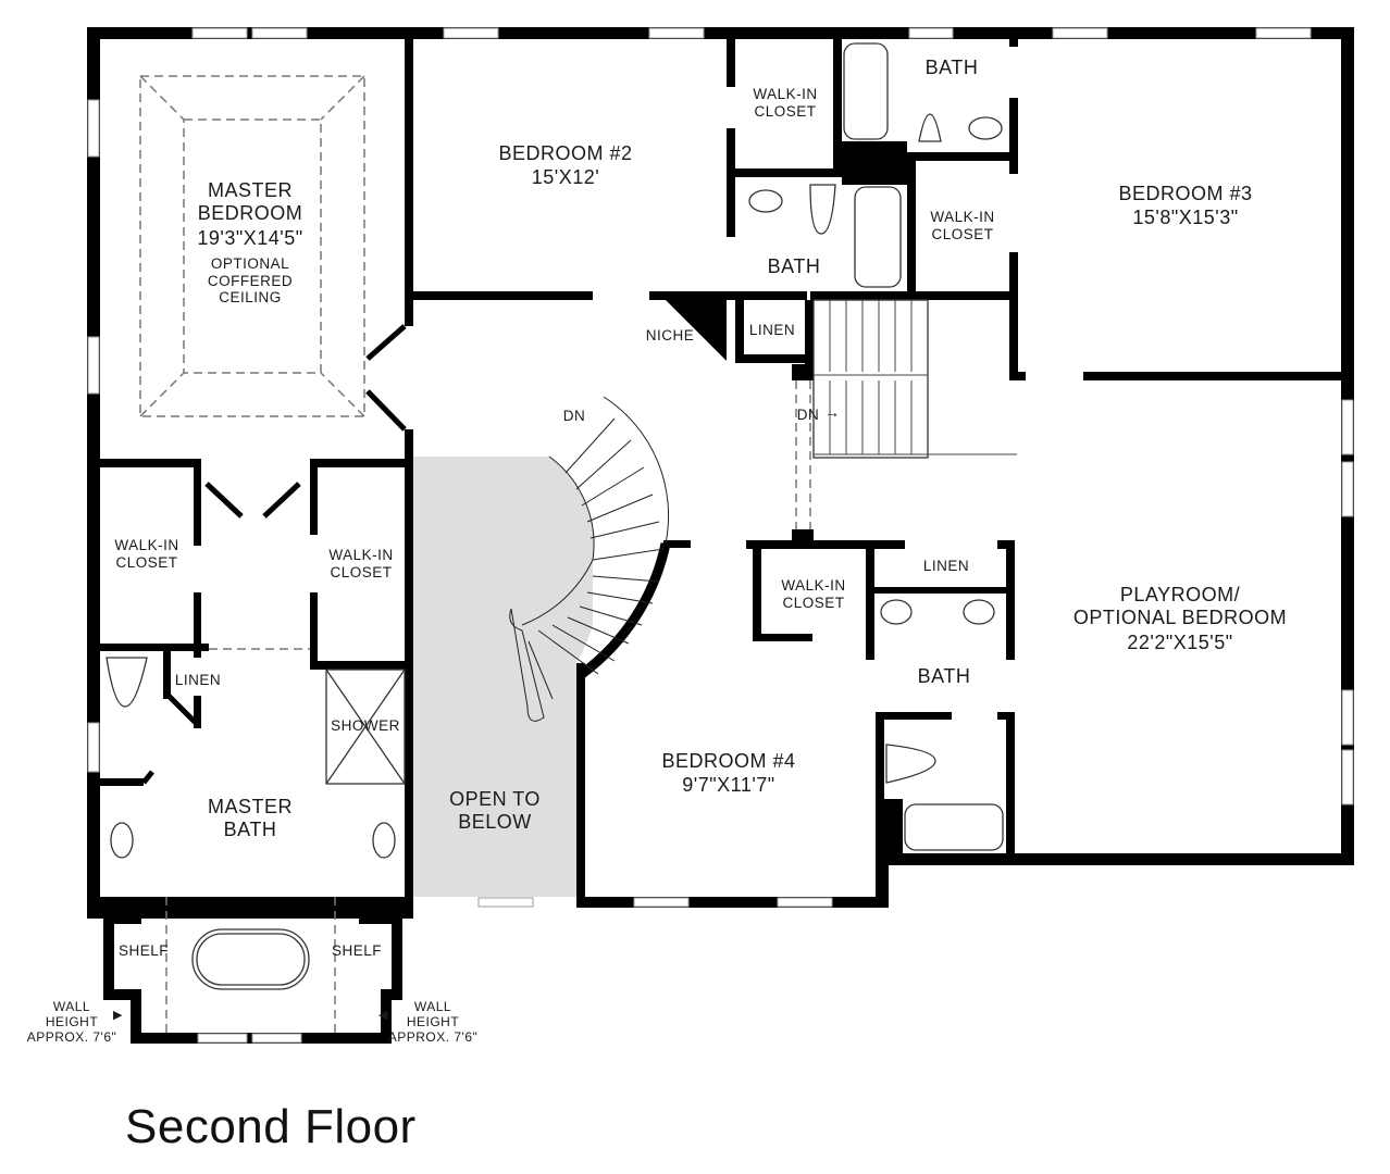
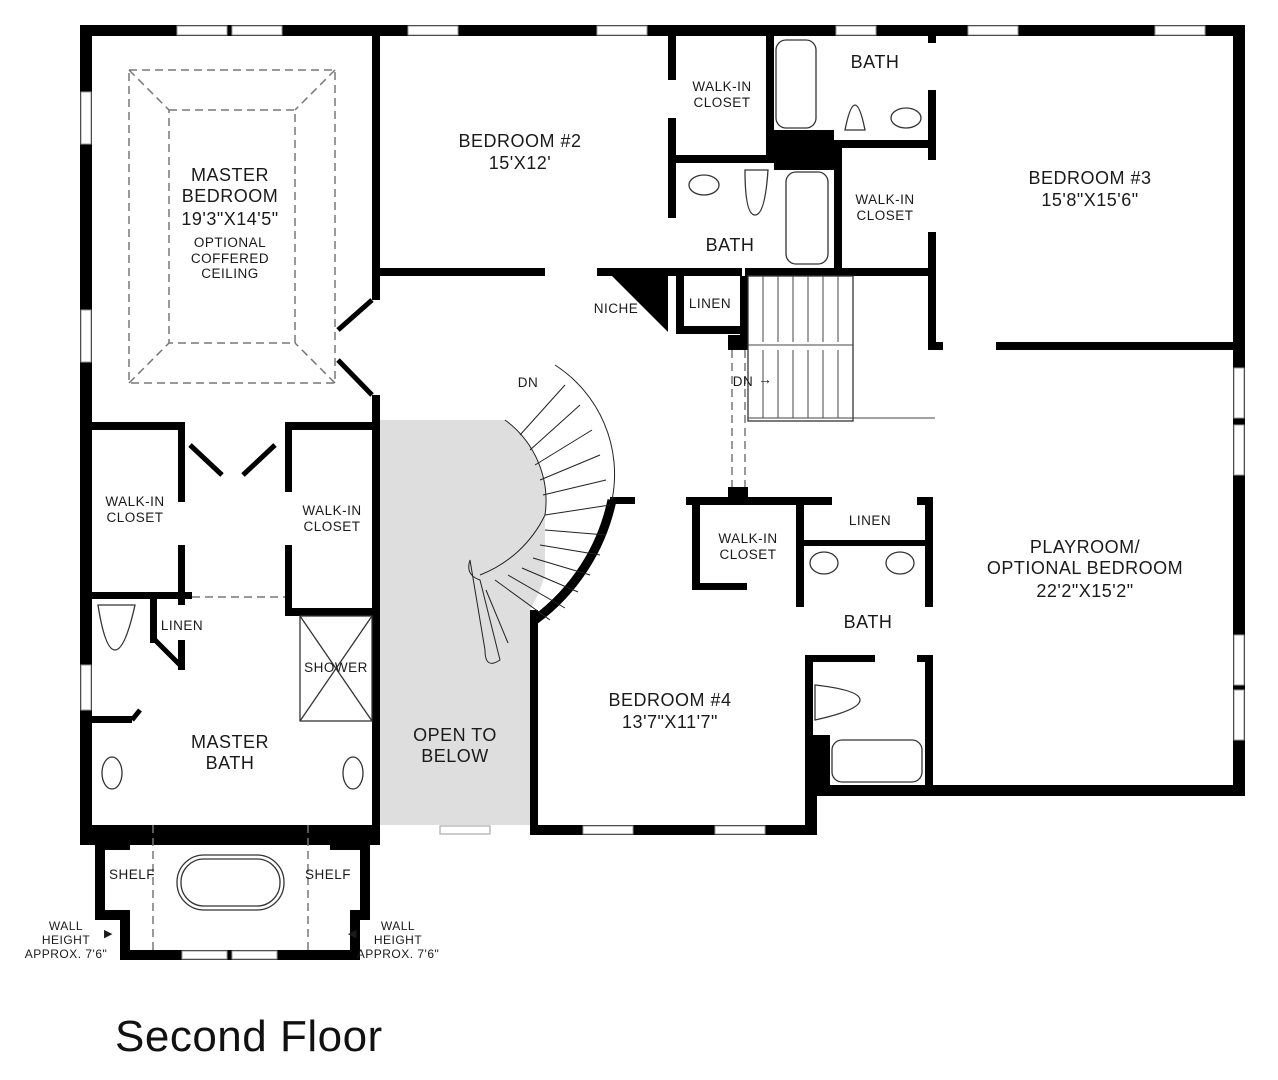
  MASTER
  BEDROOM
  19'3"X14'5"
  OPTIONAL
  COFFERED
  CEILING
  BEDROOM #2
  15'X12'
  BEDROOM #3
- 15'8"X15'3"
+ 15'8"X15'6"
  BEDROOM #4
- 9'7"X11'7"
+ 13'7"X11'7"
  PLAYROOM/
  OPTIONAL BEDROOM
- 22'2"X15'5"
+ 22'2"X15'2"
  MASTER
  BATH
  OPEN TO
  BELOW
  BATH
  BATH
  BATH
  WALK-IN
  CLOSET
  WALK-IN
  CLOSET
  WALK-IN
  CLOSET
  WALK-IN
  CLOSET
  WALK-IN
  CLOSET
  LINEN
  LINEN
  LINEN
  NICHE
  SHOWER
  SHELF
  SHELF
  DN
  DN
  →
  WALL
  HEIGHT
  APPROX. 7'6"
  ▶
  ◀
  WALL
  HEIGHT
  APPROX. 7'6"
  Second Floor
